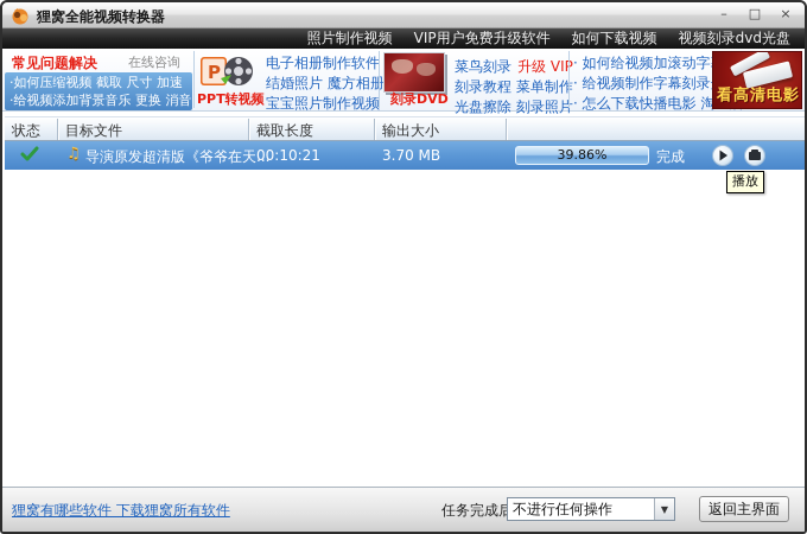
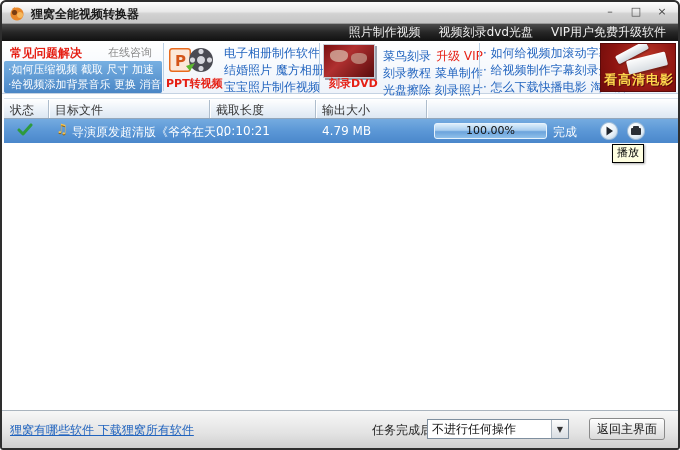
  狸窝全能视频转换器
  –
  □
  ×
  照片制作视频
- VIP用户免费升级软件
+ 视频刻录dvd光盘
- 如何下载视频
- 视频刻录dvd光盘
+ VIP用户免费升级软件
  常见问题解决
  在线咨询
  ·如何压缩视频 截取 尺寸 加速
  ·给视频添加背景音乐 更换 消音
  P
  PPT转视频
  电子相册制作软件
  结婚照片 魔方相册
  宝宝照片制作视频
  刻录DVD
  菜鸟刻录 升级 VI
  刻录教程 菜单制作
  光盘擦除 刻录照片
  · 如何给视频加滚动字
  · 给视频制作字幕刻录
  · 怎么下载快播电影 淘
  看高清电影
  状态
  目标文件
  截取长度
  输出大小
  ♫
  导演原发超清版《爷爷在天...
  00:10:21
- 3.70 MB
+ 4.79 MB
- 39.86%
+ 100.00%
  完成
  播放
  狸窝有哪些软件 下载狸窝所有软件
  任务完成后
  不进行任何操作
  ▼
  返回主界面
